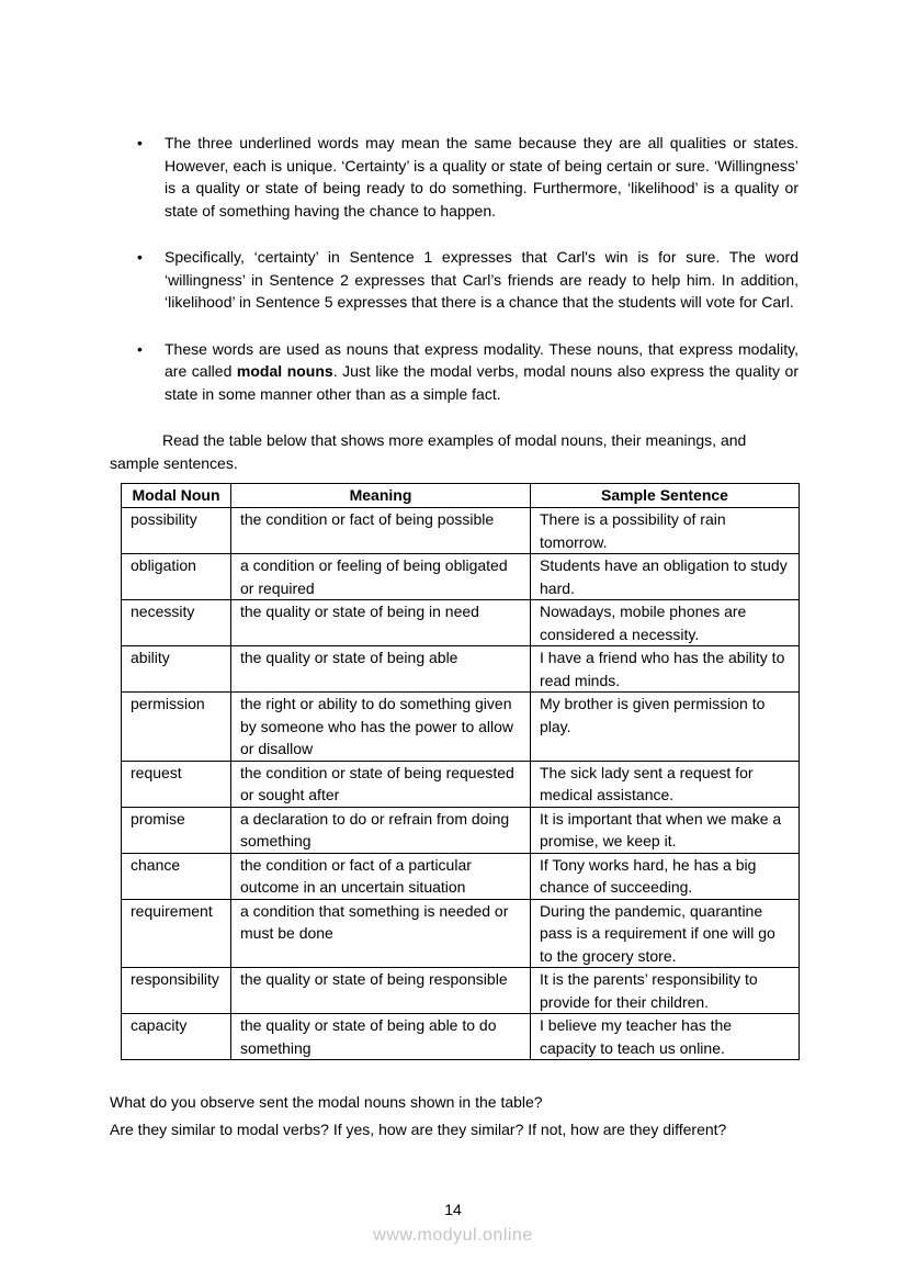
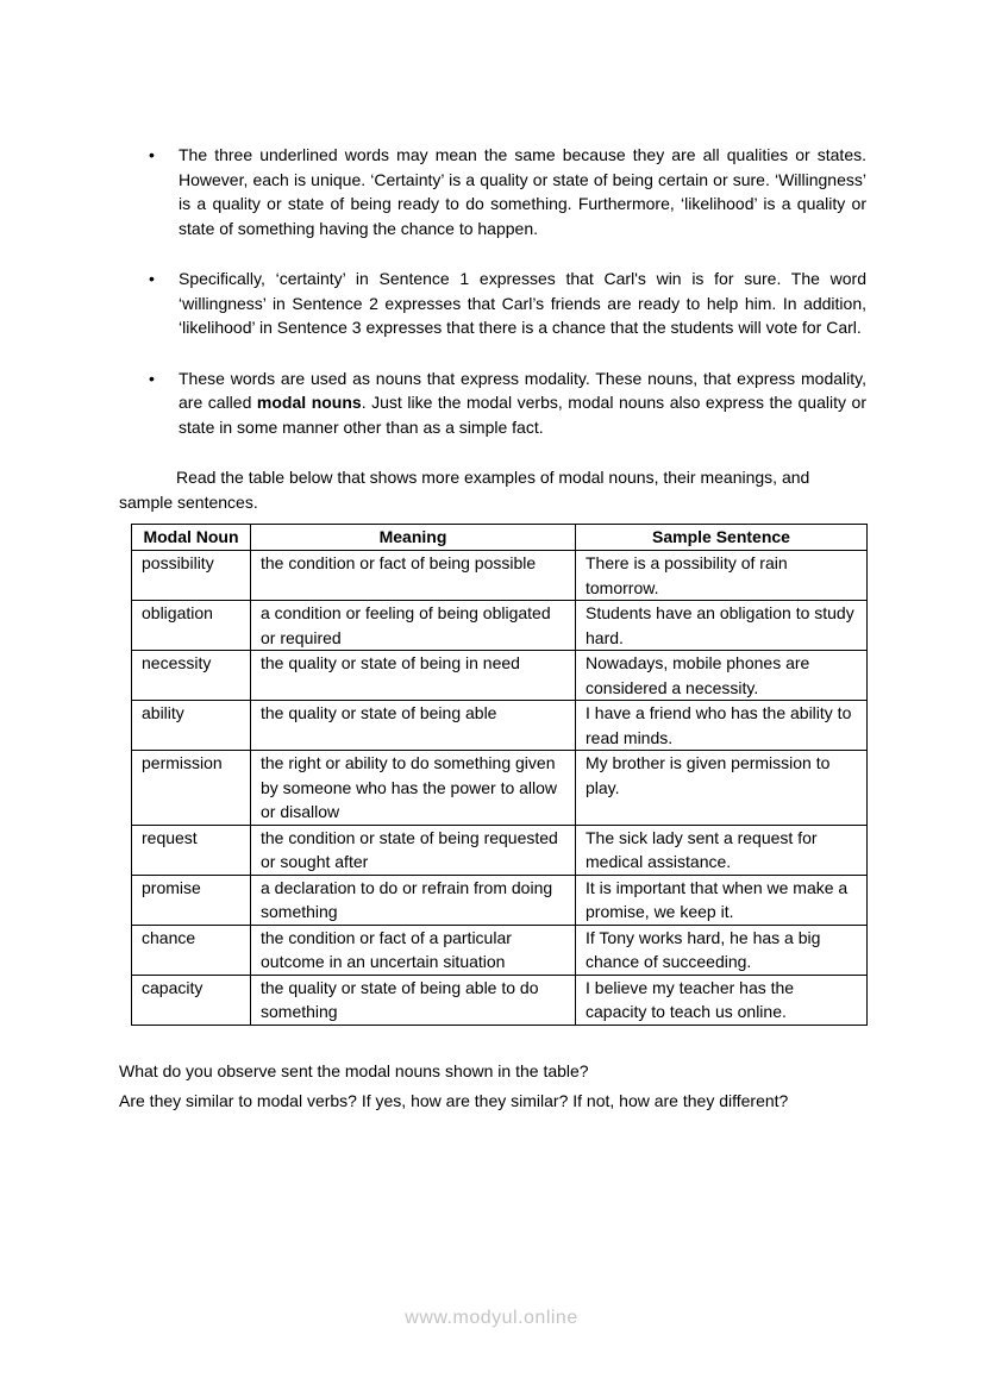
  The three underlined words may mean the same because they are all qualities or states. However, each is unique. ‘Certainty’ is a quality or state of being certain or sure. ‘Willingness’ is a quality or state of being ready to do something. Furthermore, ‘likelihood’ is a quality or state of something having the chance to happen.
- Specifically, ‘certainty’ in Sentence 1 expresses that Carl's win is for sure. The word ‘willingness’ in Sentence 2 expresses that Carl’s friends are ready to help him. In addition, ‘likelihood’ in Sentence 5 expresses that there is a chance that the students will vote for Carl.
+ Specifically, ‘certainty’ in Sentence 1 expresses that Carl's win is for sure. The word ‘willingness’ in Sentence 2 expresses that Carl’s friends are ready to help him. In addition, ‘likelihood’ in Sentence 3 expresses that there is a chance that the students will vote for Carl.
  These words are used as nouns that express modality. These nouns, that express modality, are called modal nouns. Just like the modal verbs, modal nouns also express the quality or state in some manner other than as a simple fact.
  Read the table below that shows more examples of modal nouns, their meanings, and sample sentences.
  Modal Noun	Meaning	Sample Sentence
  possibility	the condition or fact of being possible	There is a possibility of rain tomorrow.
  obligation	a condition or feeling of being obligated or required	Students have an obligation to study hard.
  necessity	the quality or state of being in need	Nowadays, mobile phones are considered a necessity.
  ability	the quality or state of being able	I have a friend who has the ability to read minds.
  permission	the right or ability to do something given by someone who has the power to allow or disallow	My brother is given permission to play.
  request	the condition or state of being requested or sought after	The sick lady sent a request for medical assistance.
  promise	a declaration to do or refrain from doing something	It is important that when we make a promise, we keep it.
  chance	the condition or fact of a particular outcome in an uncertain situation	If Tony works hard, he has a big chance of succeeding.
- requirement	a condition that something is needed or must be done	During the pandemic, quarantine pass is a requirement if one will go to the grocery store.
- responsibility	the quality or state of being responsible	It is the parents’ responsibility to provide for their children.
  capacity	the quality or state of being able to do something	I believe my teacher has the capacity to teach us online.
  What do you observe sent the modal nouns shown in the table?
  Are they similar to modal verbs? If yes, how are they similar? If not, how are they different?
- 14
  www.modyul.online
